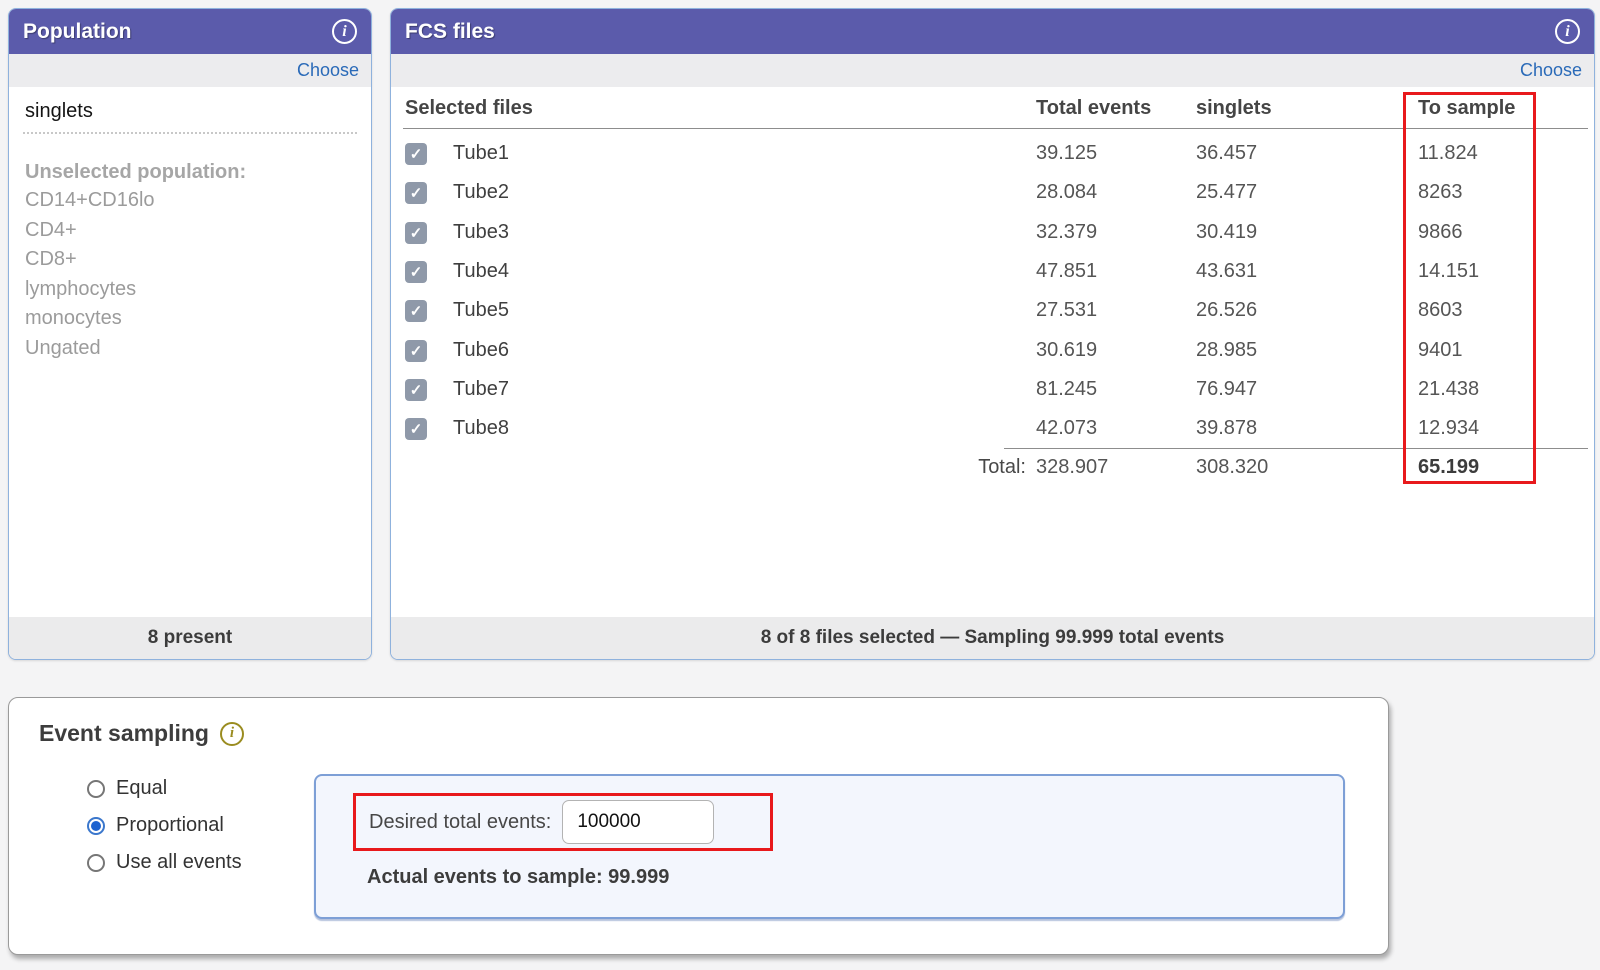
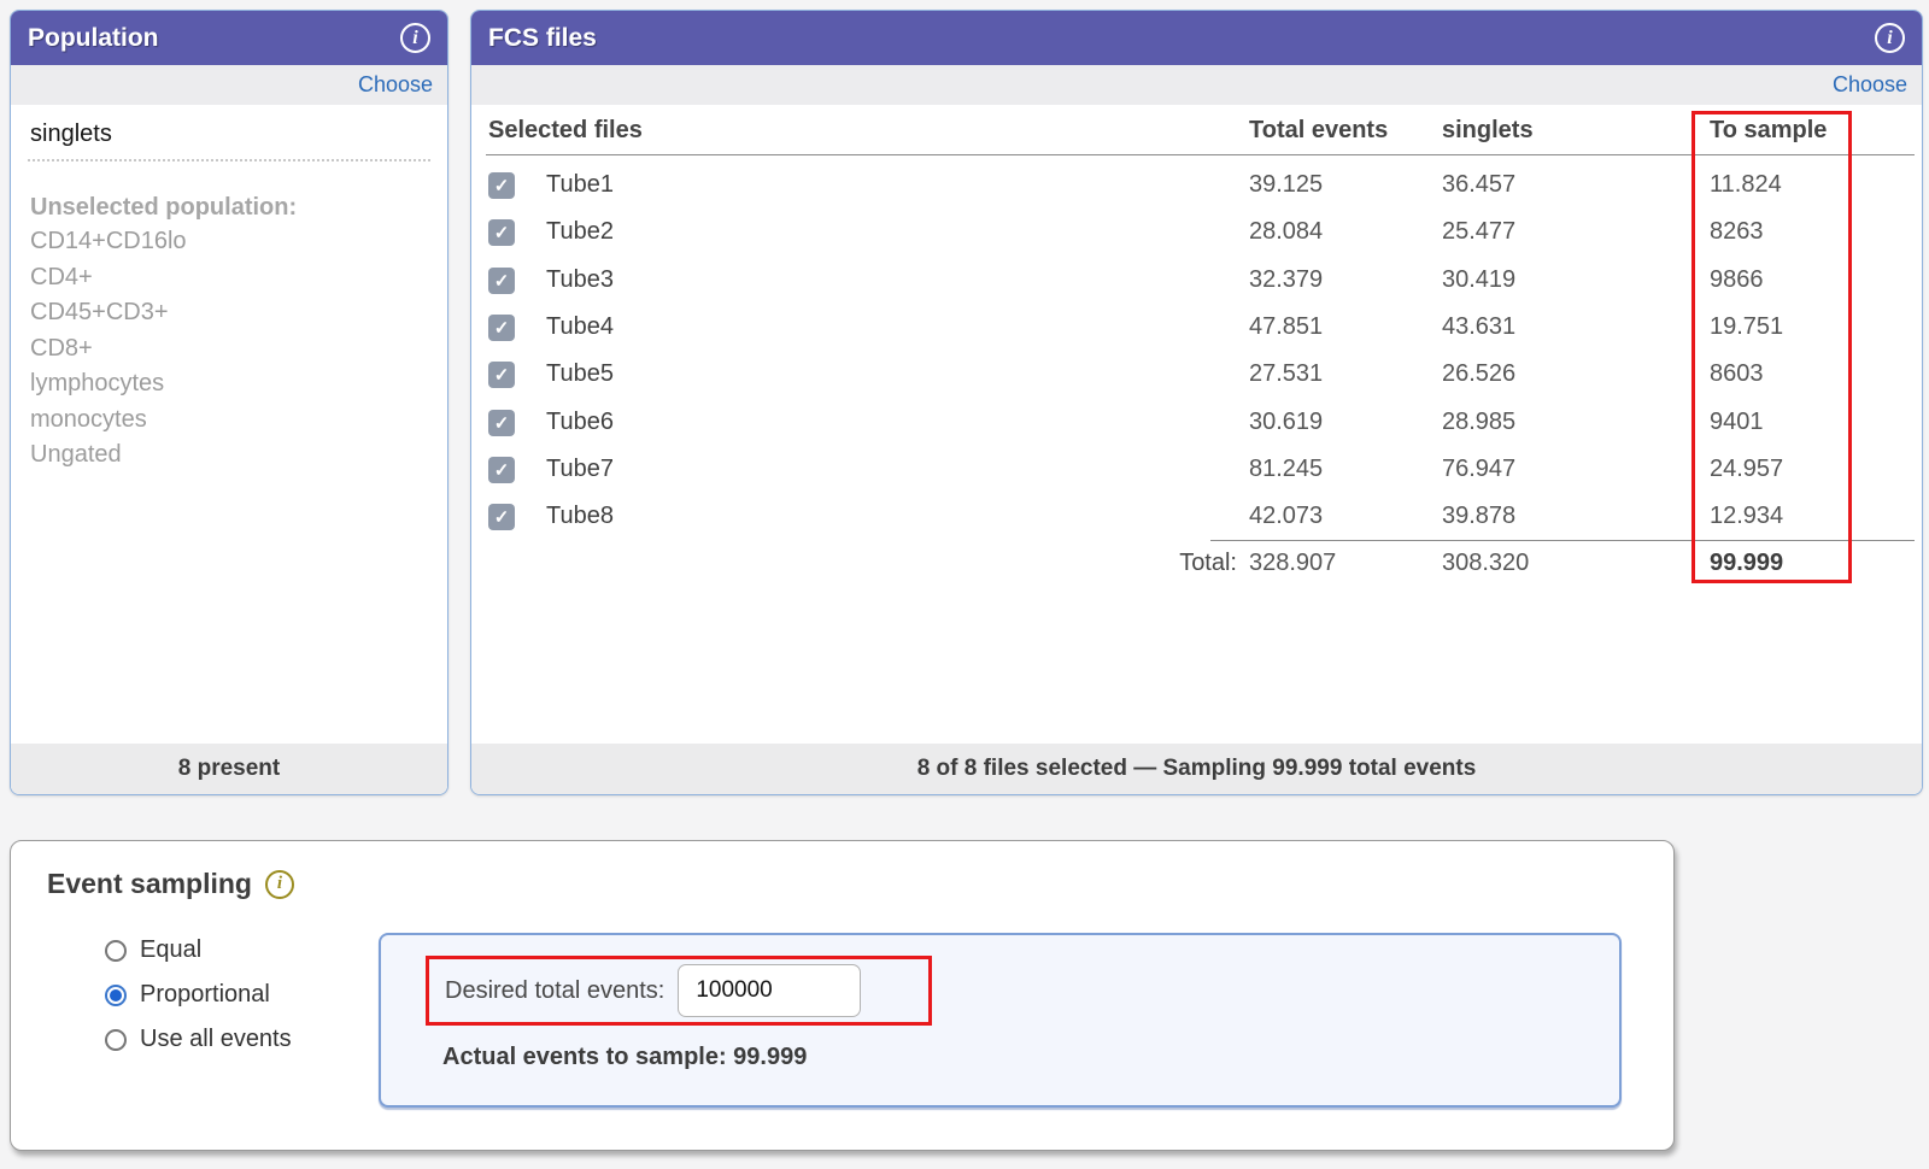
  Population
  i
  Choose
  singlets
  Unselected population:
  CD14+CD16lo
  CD4+
+ CD45+CD3+
  CD8+
  lymphocytes
  monocytes
  Ungated
  8 present
  FCS files
  i
  Choose
  Selected files
  Total events
  singlets
  To sample
  ✓
  Tube1
  39.125
  36.457
  11.824
  ✓
  Tube2
  28.084
  25.477
  8263
  ✓
  Tube3
  32.379
  30.419
  9866
  ✓
  Tube4
  47.851
  43.631
- 14.151
+ 19.751
  ✓
  Tube5
  27.531
  26.526
  8603
  ✓
  Tube6
  30.619
  28.985
  9401
  ✓
  Tube7
  81.245
  76.947
- 21.438
+ 24.957
  ✓
  Tube8
  42.073
  39.878
  12.934
  Total:
  328.907
  308.320
- 65.199
+ 99.999
  8 of 8 files selected — Sampling 99.999 total events
  Event sampling
  i
  Equal
  Proportional
  Use all events
  Desired total events:
  100000
  Actual events to sample: 99.999
